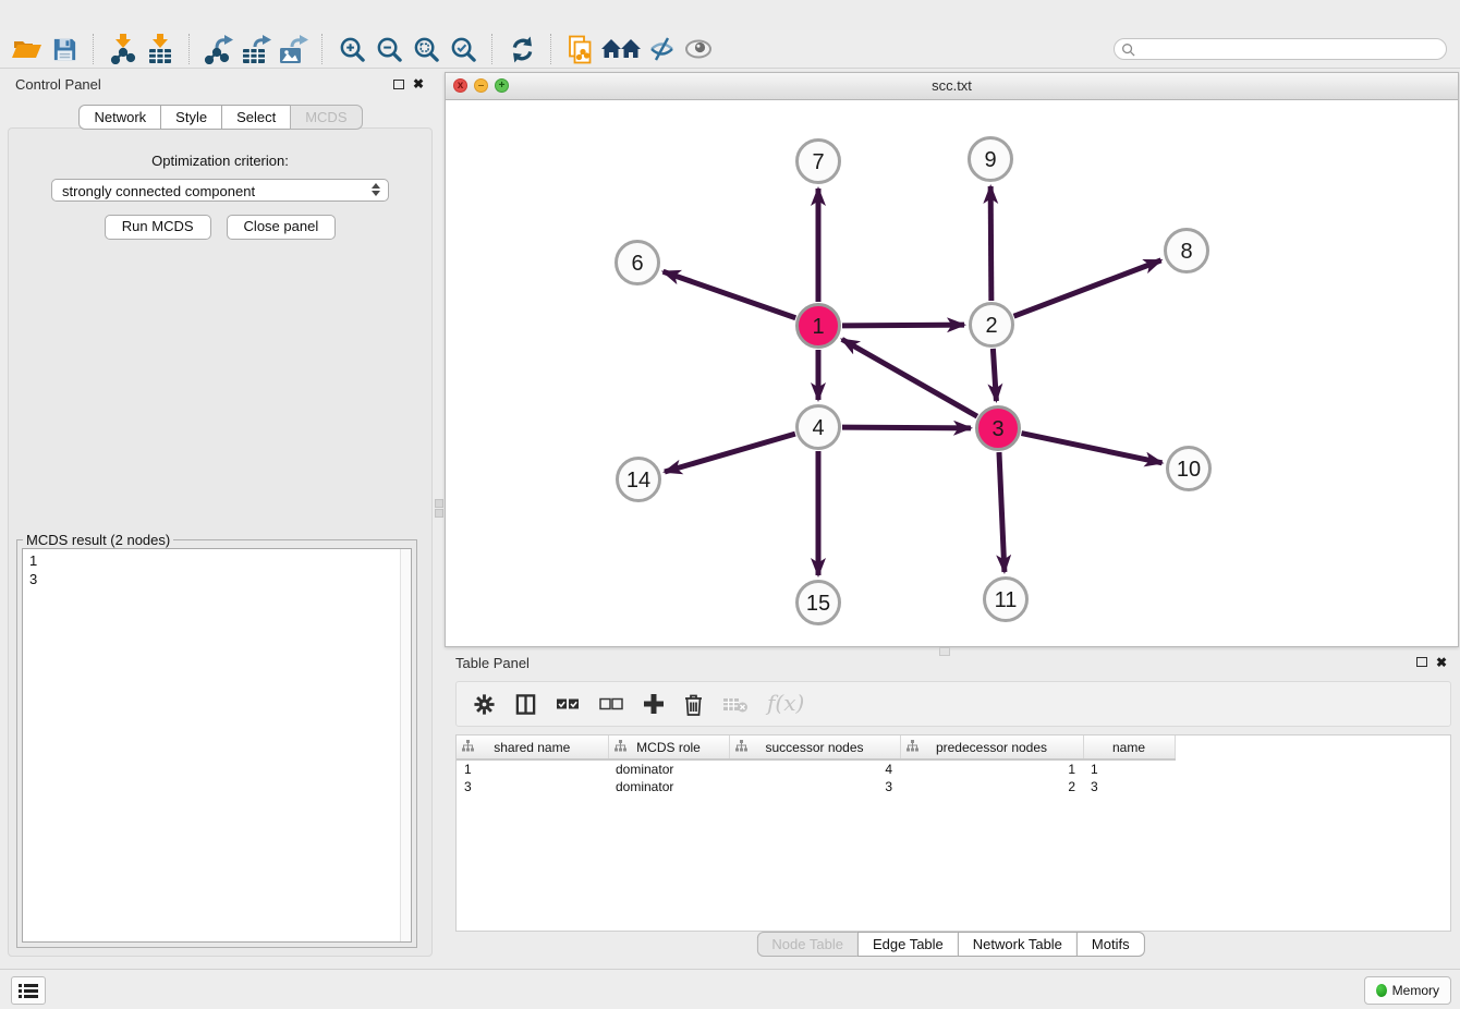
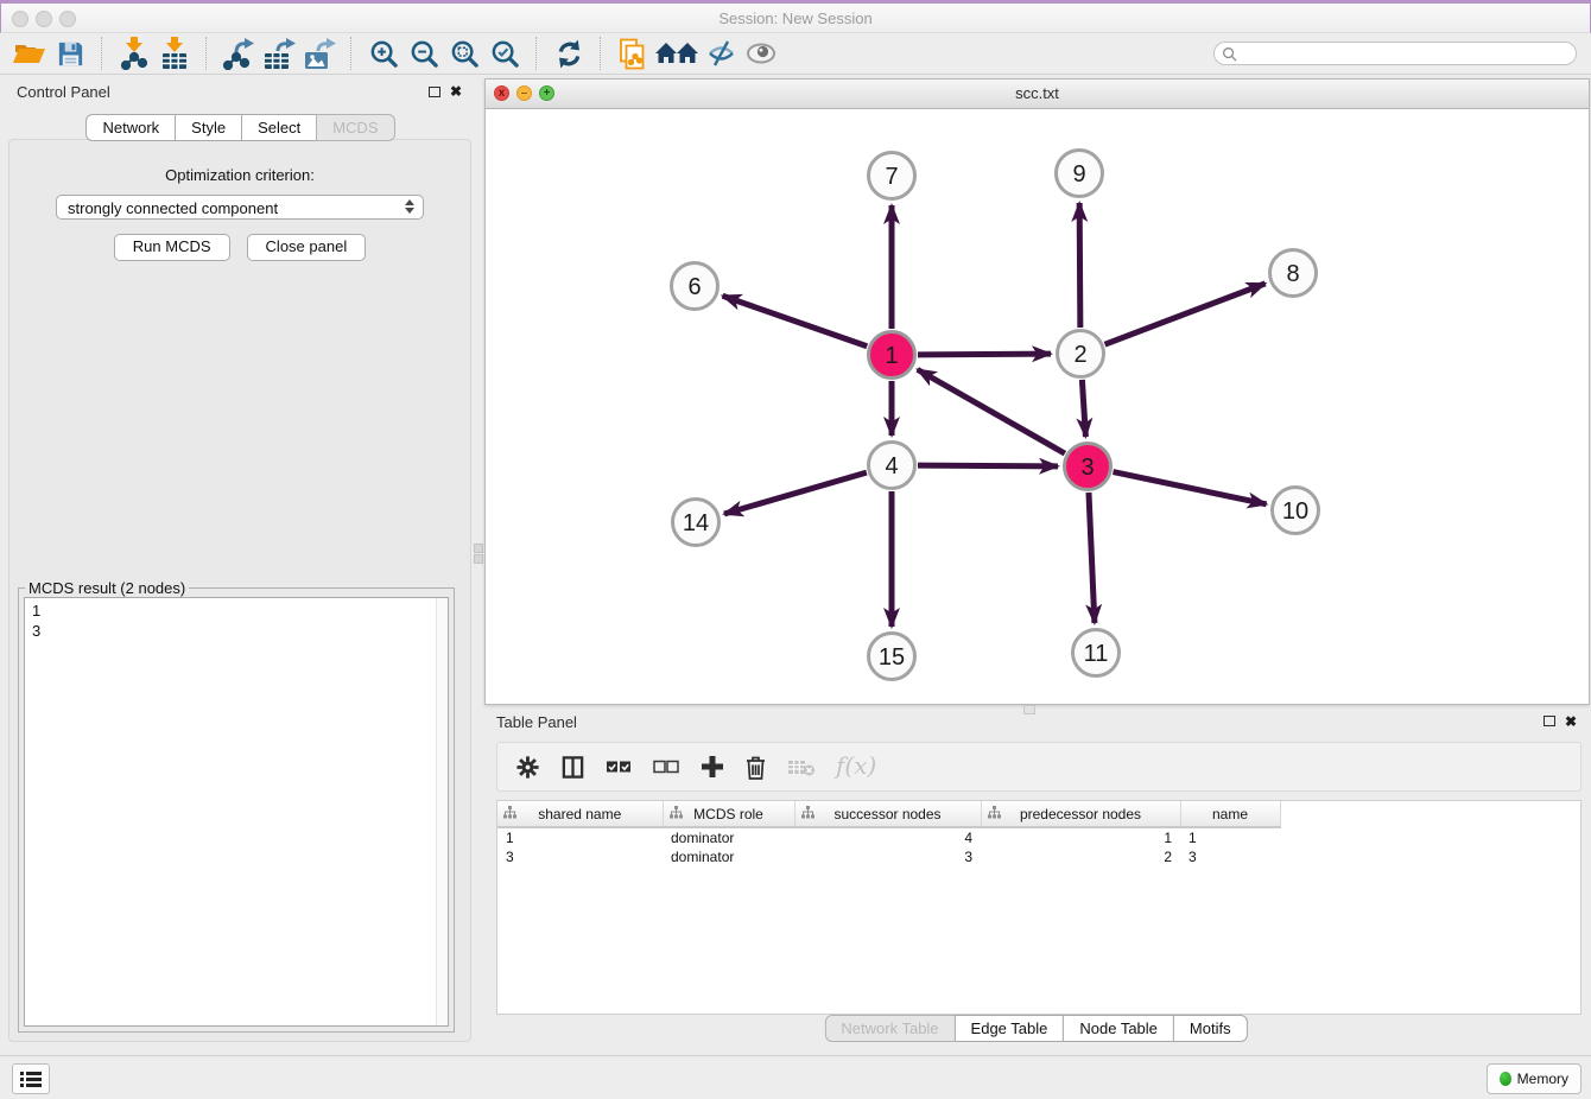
+ Session: New Session
  Control Panel
  ✖
  Network
  Style
  Select
  MCDS
  Optimization criterion:
  strongly connected component
  Run MCDS
  Close panel
  MCDS result (2 nodes)
  1
  3
  x
  –
  +
  scc.txt
  7
  9
  6
  8
  1
  2
  4
  3
  14
  10
  15
  11
  Table Panel
  ✖
  f(x)
  shared name	MCDS role	successor nodes	predecessor nodes	name
  1	dominator	4	1	1
  3	dominator	3	2	3
- Node Table
+ Network Table
  Edge Table
- Network Table
+ Node Table
  Motifs
  Memory
